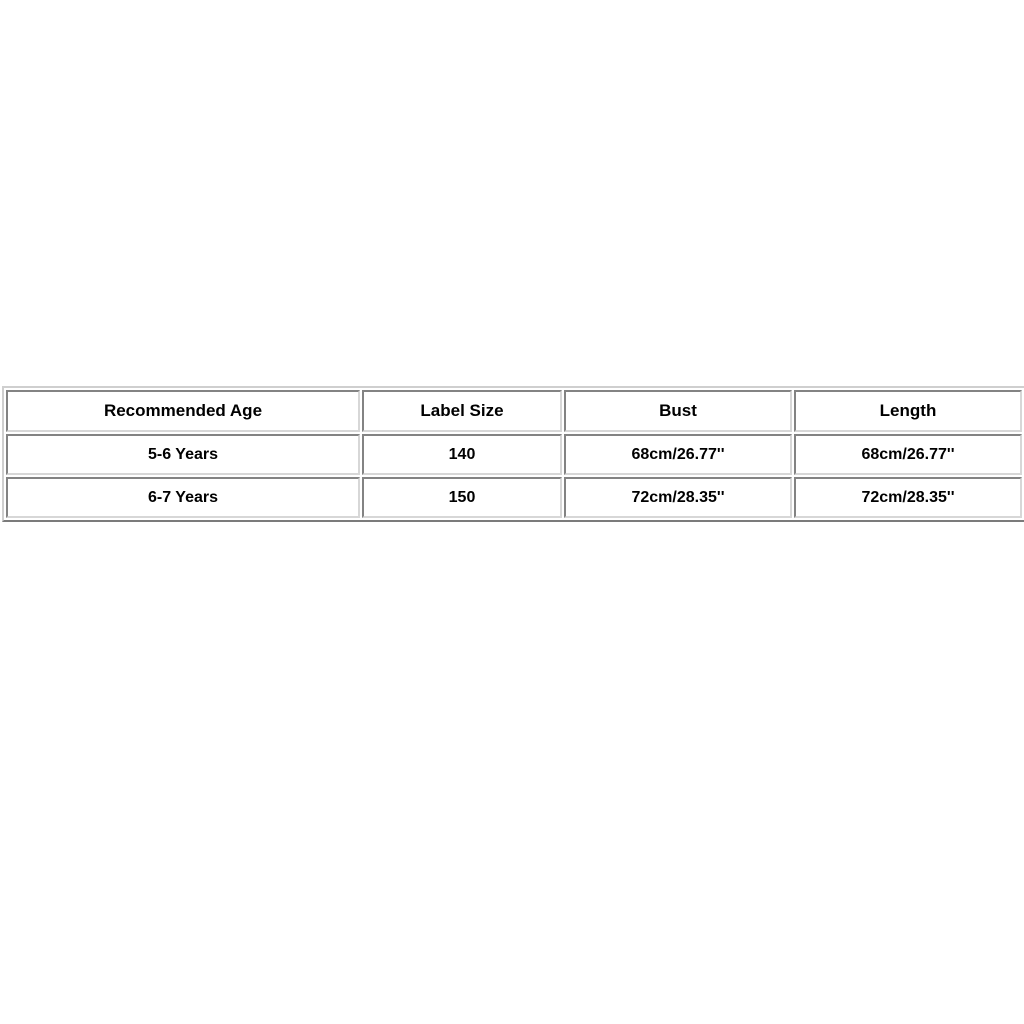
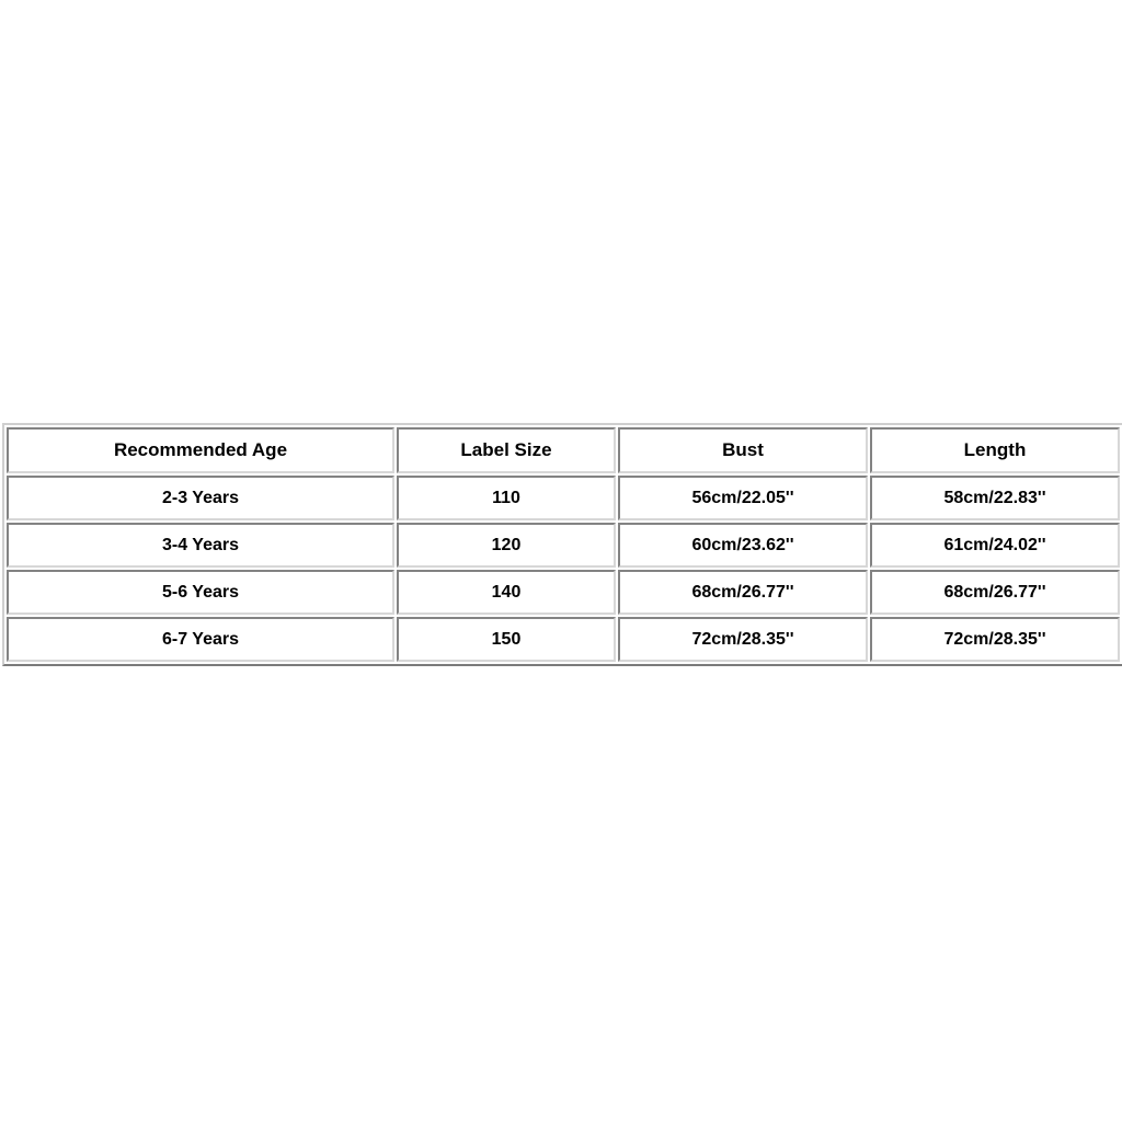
  Recommended Age	Label Size	Bust	Length
+ 2-3 Years	110	56cm/22.05''	58cm/22.83''
+ 3-4 Years	120	60cm/23.62''	61cm/24.02''
  5-6 Years	140	68cm/26.77''	68cm/26.77''
  6-7 Years	150	72cm/28.35''	72cm/28.35''
